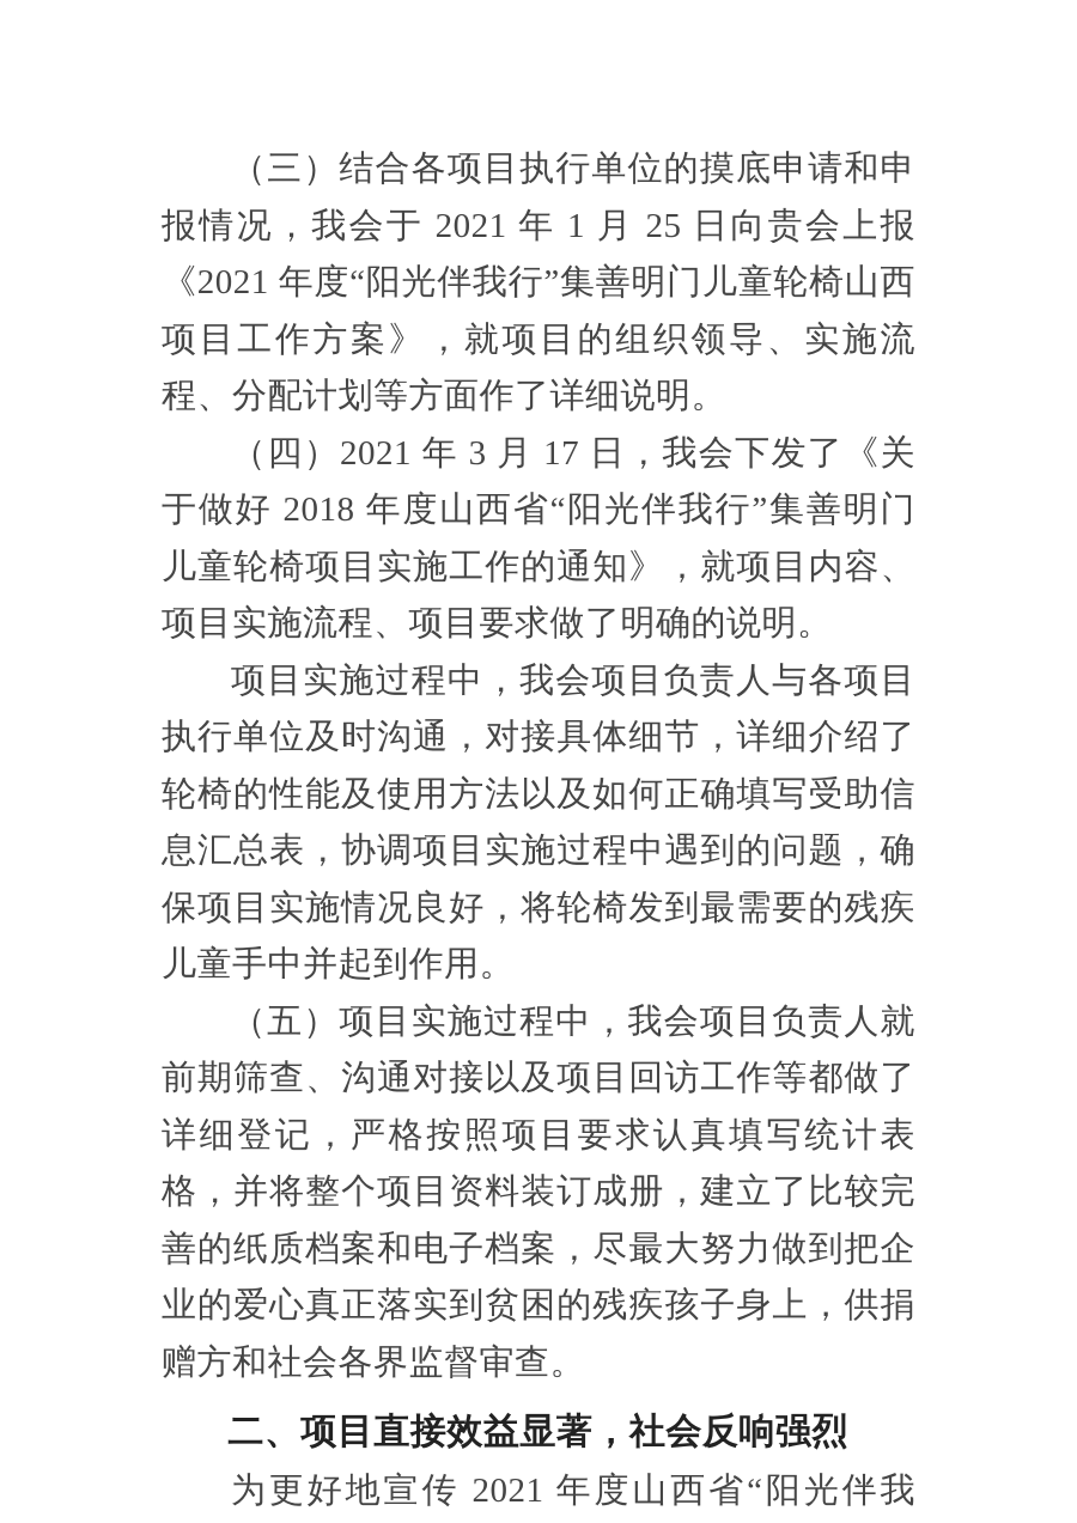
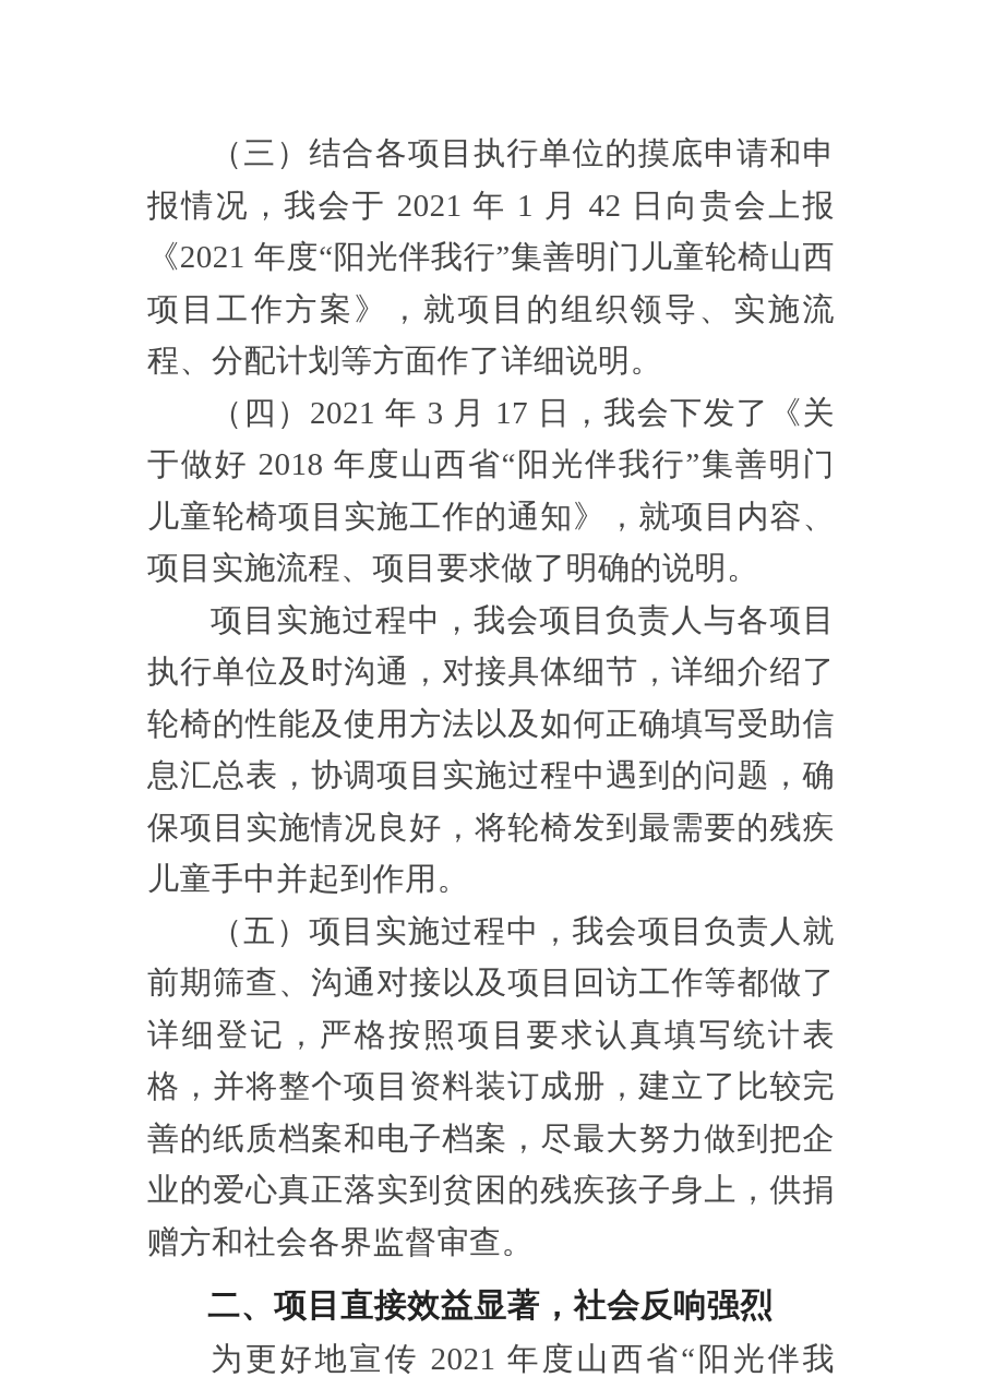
- （三）结合各项目执行单位的摸底申请和申报情况，我会于 2021 年 1 月 25 日向贵会上报《2021 年度“阳光伴我行”集善明门儿童轮椅山西项目工作方案》，就项目的组织领导、实施流程、分配计划等方面作了详细说明。
+ （三）结合各项目执行单位的摸底申请和申报情况，我会于 2021 年 1 月 42 日向贵会上报《2021 年度“阳光伴我行”集善明门儿童轮椅山西项目工作方案》，就项目的组织领导、实施流程、分配计划等方面作了详细说明。
  （四）2021 年 3 月 17 日，我会下发了《关于做好 2018 年度山西省“阳光伴我行”集善明门儿童轮椅项目实施工作的通知》，就项目内容、项目实施流程、项目要求做了明确的说明。
  项目实施过程中，我会项目负责人与各项目执行单位及时沟通，对接具体细节，详细介绍了轮椅的性能及使用方法以及如何正确填写受助信息汇总表，协调项目实施过程中遇到的问题，确保项目实施情况良好，将轮椅发到最需要的残疾儿童手中并起到作用。
  （五）项目实施过程中，我会项目负责人就前期筛查、沟通对接以及项目回访工作等都做了详细登记，严格按照项目要求认真填写统计表格，并将整个项目资料装订成册，建立了比较完善的纸质档案和电子档案，尽最大努力做到把企业的爱心真正落实到贫困的残疾孩子身上，供捐赠方和社会各界监督审查。
  二、项目直接效益显著，社会反响强烈
  为更好地宣传 2021 年度山西省“阳光伴我
